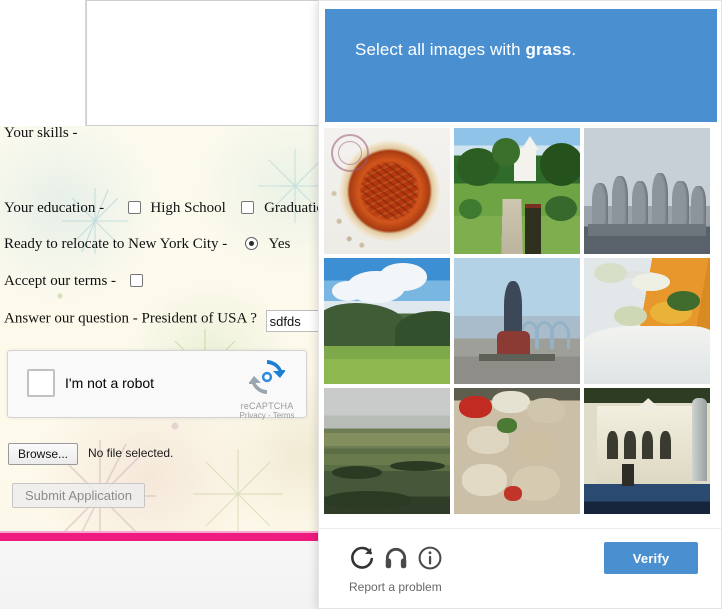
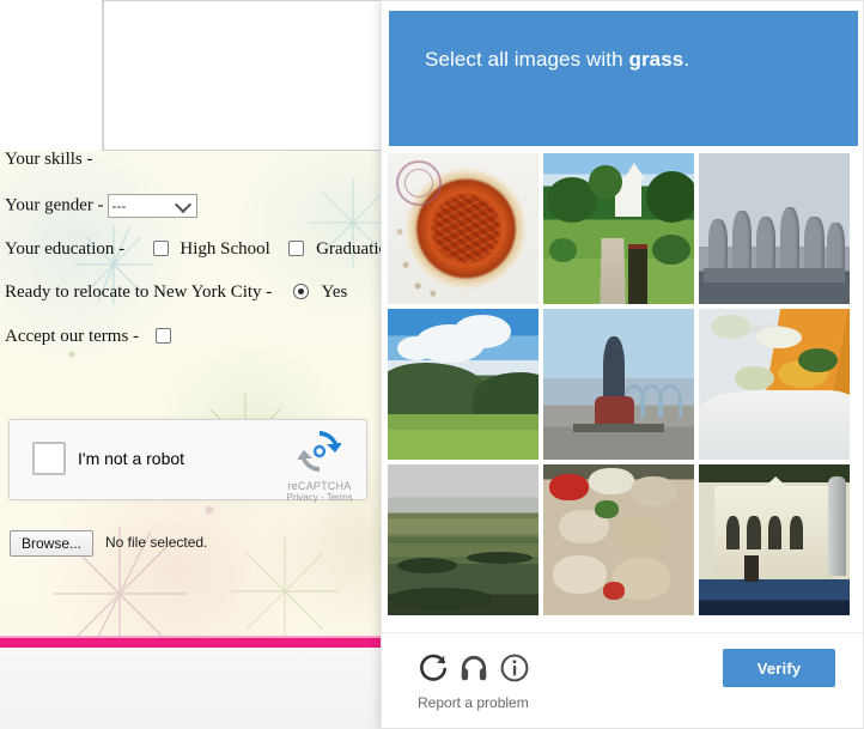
  Your skills -
+ Your gender - ---
  Your education - High School Graduati
  Ready to relocate to New York City - Yes
  Accept our terms -
- Answer our question - President of USA ? sdfds
  I'm not a robot
  reCAPTCHA
  Privacy - Terms
  Browse...
  No file selected.
- Submit Application
  Select all images with grass.
  Report a problem
  Verify
